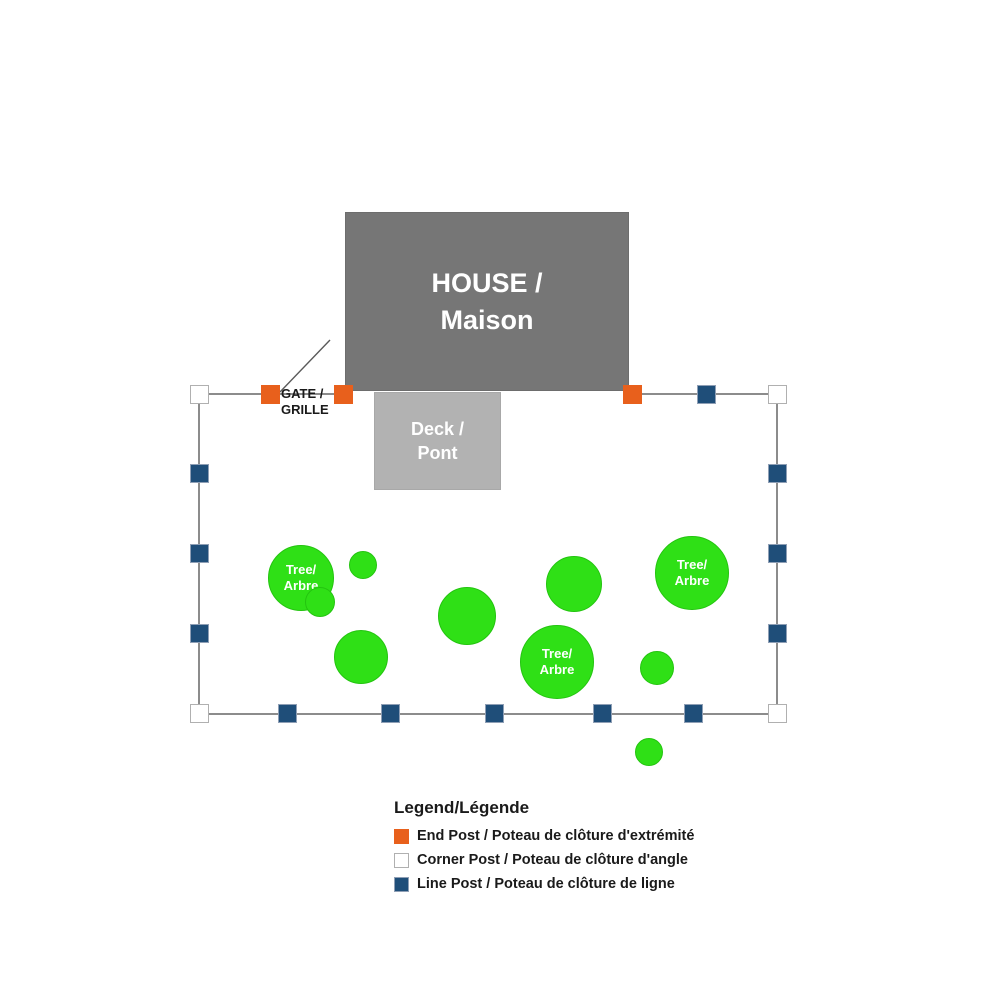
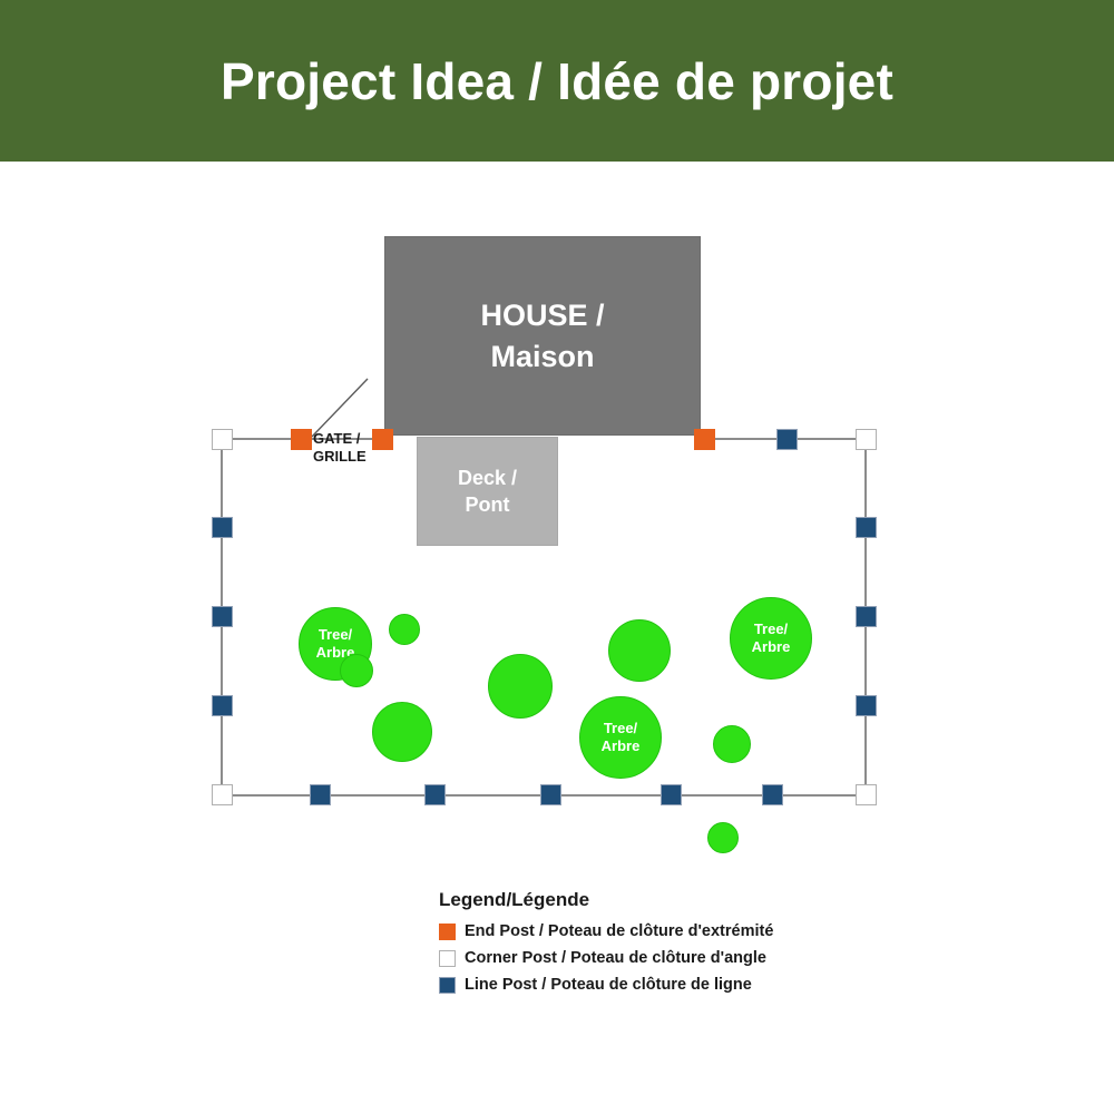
+ Project Idea / Idée de projet
  HOUSE /
  Maison
  Deck /
  Pont
  GATE /
  GRILLE
  Tree/
  Arbre
  Tree/
  Arbre
  Tree/
  Arbre
  Legend/Légende
  End Post / Poteau de clôture d'extrémité
  Corner Post / Poteau de clôture d'angle
  Line Post / Poteau de clôture de ligne
